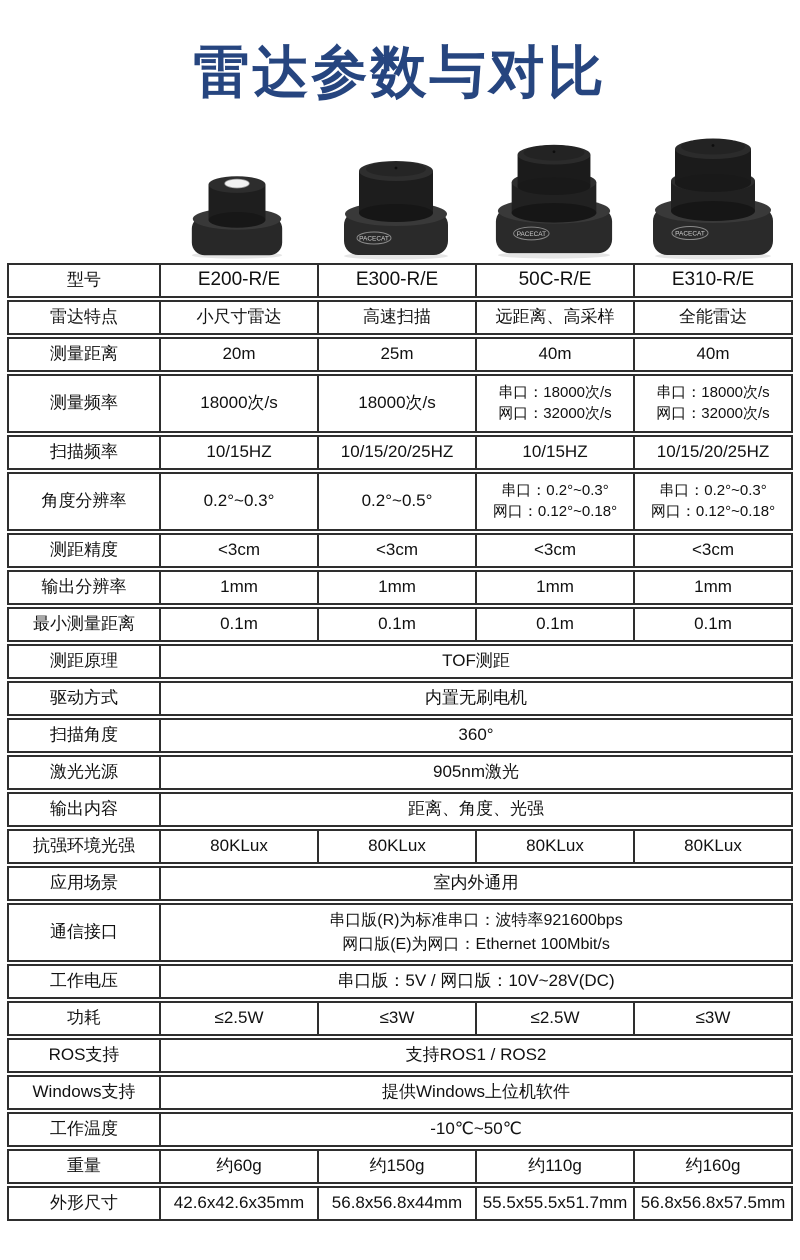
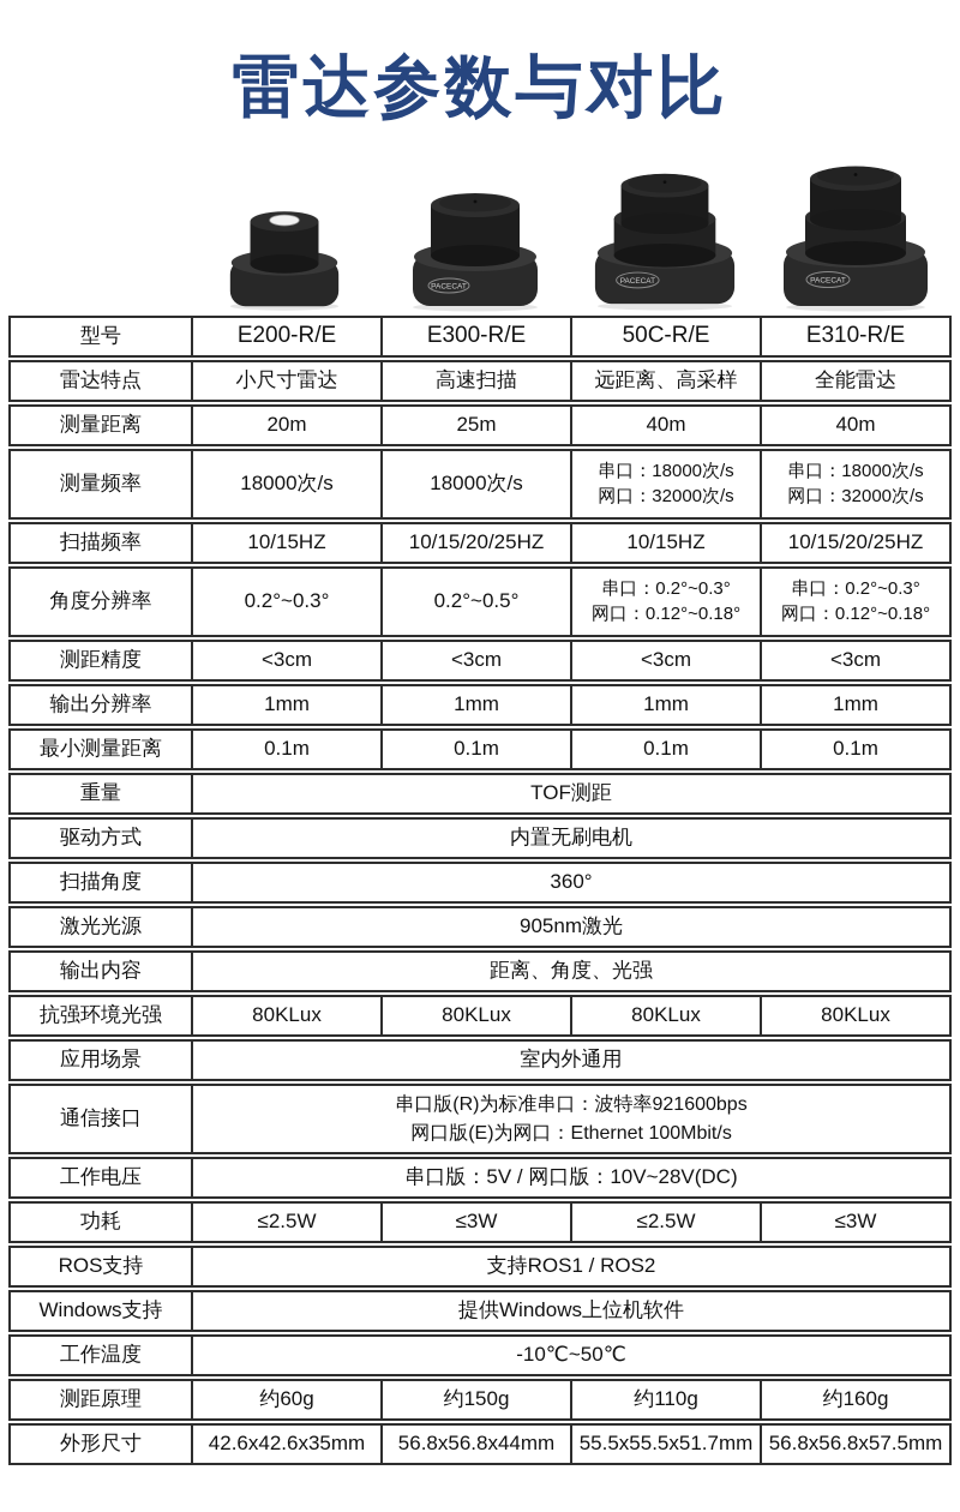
  雷达参数与对比
  型号
  E200-R/E
  E300-R/E
  50C-R/E
  E310-R/E
  雷达特点
  小尺寸雷达
  高速扫描
  远距离、高采样
  全能雷达
  测量距离
  20m
  25m
  40m
  40m
  测量频率
  18000次/s
  18000次/s
  串口：18000次/s
  网口：32000次/s
  串口：18000次/s
  网口：32000次/s
  扫描频率
  10/15HZ
  10/15/20/25HZ
  10/15HZ
  10/15/20/25HZ
  角度分辨率
  0.2°~0.3°
  0.2°~0.5°
  串口：0.2°~0.3°
  网口：0.12°~0.18°
  串口：0.2°~0.3°
  网口：0.12°~0.18°
  测距精度
  <3cm
  <3cm
  <3cm
  <3cm
  输出分辨率
  1mm
  1mm
  1mm
  1mm
  最小测量距离
  0.1m
  0.1m
  0.1m
  0.1m
- 测距原理
+ 重量
  TOF测距
  驱动方式
  内置无刷电机
  扫描角度
  360°
  激光光源
  905nm激光
  输出内容
  距离、角度、光强
  抗强环境光强
  80KLux
  80KLux
  80KLux
  80KLux
  应用场景
  室内外通用
  通信接口
  串口版(R)为标准串口：波特率921600bps
  网口版(E)为网口：Ethernet 100Mbit/s
  工作电压
  串口版：5V / 网口版：10V~28V(DC)
  功耗
  ≤2.5W
  ≤3W
  ≤2.5W
  ≤3W
  ROS支持
  支持ROS1 / ROS2
  Windows支持
  提供Windows上位机软件
  工作温度
  -10℃~50℃
- 重量
+ 测距原理
  约60g
  约150g
  约110g
  约160g
  外形尺寸
  42.6x42.6x35mm
  56.8x56.8x44mm
  55.5x55.5x51.7mm
  56.8x56.8x57.5mm
